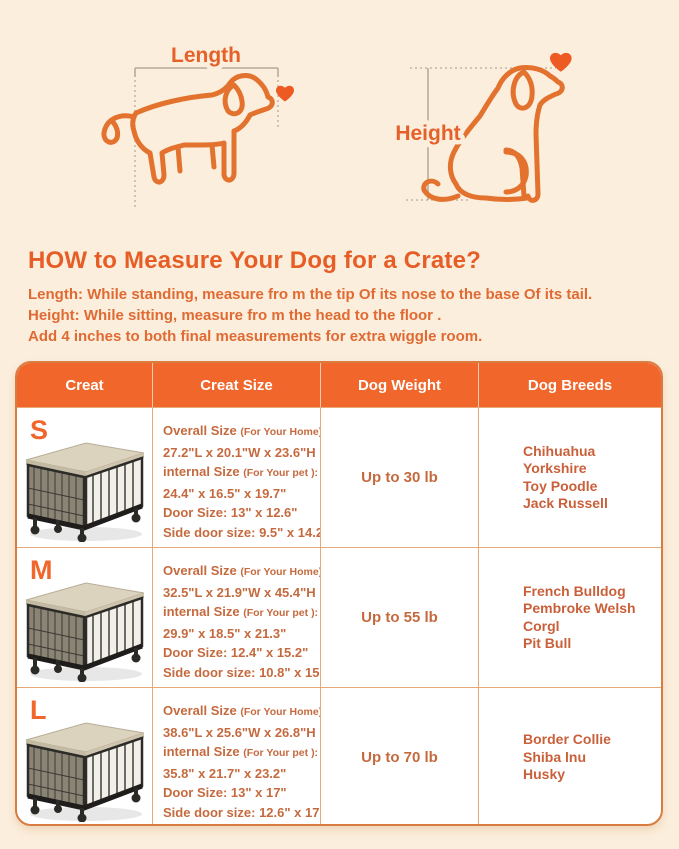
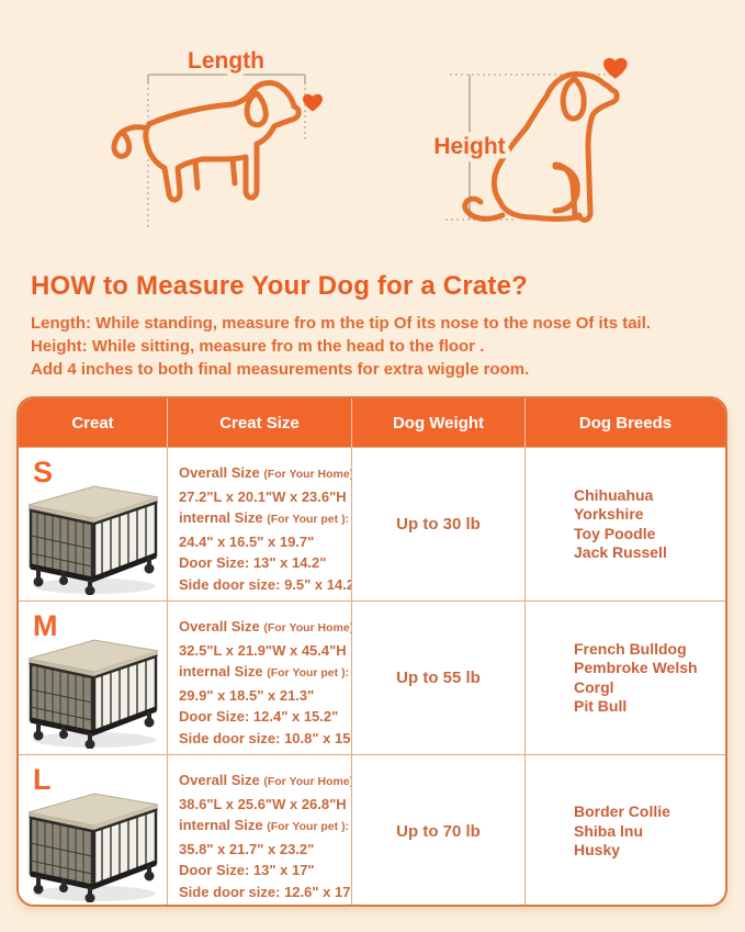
  Length
  Height
  HOW to Measure Your Dog for a Crate?
- Length: While standing, measure fro m the tip Of its nose to the base Of its tail.
+ Length: While standing, measure fro m the tip Of its nose to the nose Of its tail.
  Height: While sitting, measure fro m the head to the floor .
  Add 4 inches to both final measurements for extra wiggle room.
  Creat
  Creat Size
  Dog Weight
  Dog Breeds
  S
  Overall Size (For Your Home
  27.2"L x 20.1"W x 23.6"H
  internal Size (For Your pet ):
  24.4" x 16.5" x 19.7"
- Door Size: 13" x 12.6"
+ Door Size: 13" x 14.2"
  Side door size: 9.5" x 14.2
  Up to 30 lb
  Chihuahua
  Yorkshire
  Toy Poodle
  Jack Russell
  M
  Overall Size (For Your Home
  32.5"L x 21.9"W x 45.4"H
  internal Size (For Your pet ):
  29.9" x 18.5" x 21.3"
  Door Size: 12.4" x 15.2"
  Side door size: 10.8" x 15
  Up to 55 lb
  French Bulldog
  Pembroke Welsh
  Corgl
  Pit Bull
  L
  Overall Size (For Your Home
  38.6"L x 25.6"W x 26.8"H
  internal Size (For Your pet ):
  35.8" x 21.7" x 23.2"
  Door Size: 13" x 17"
  Side door size: 12.6" x 17
  Up to 70 lb
  Border Collie
  Shiba lnu
  Husky
